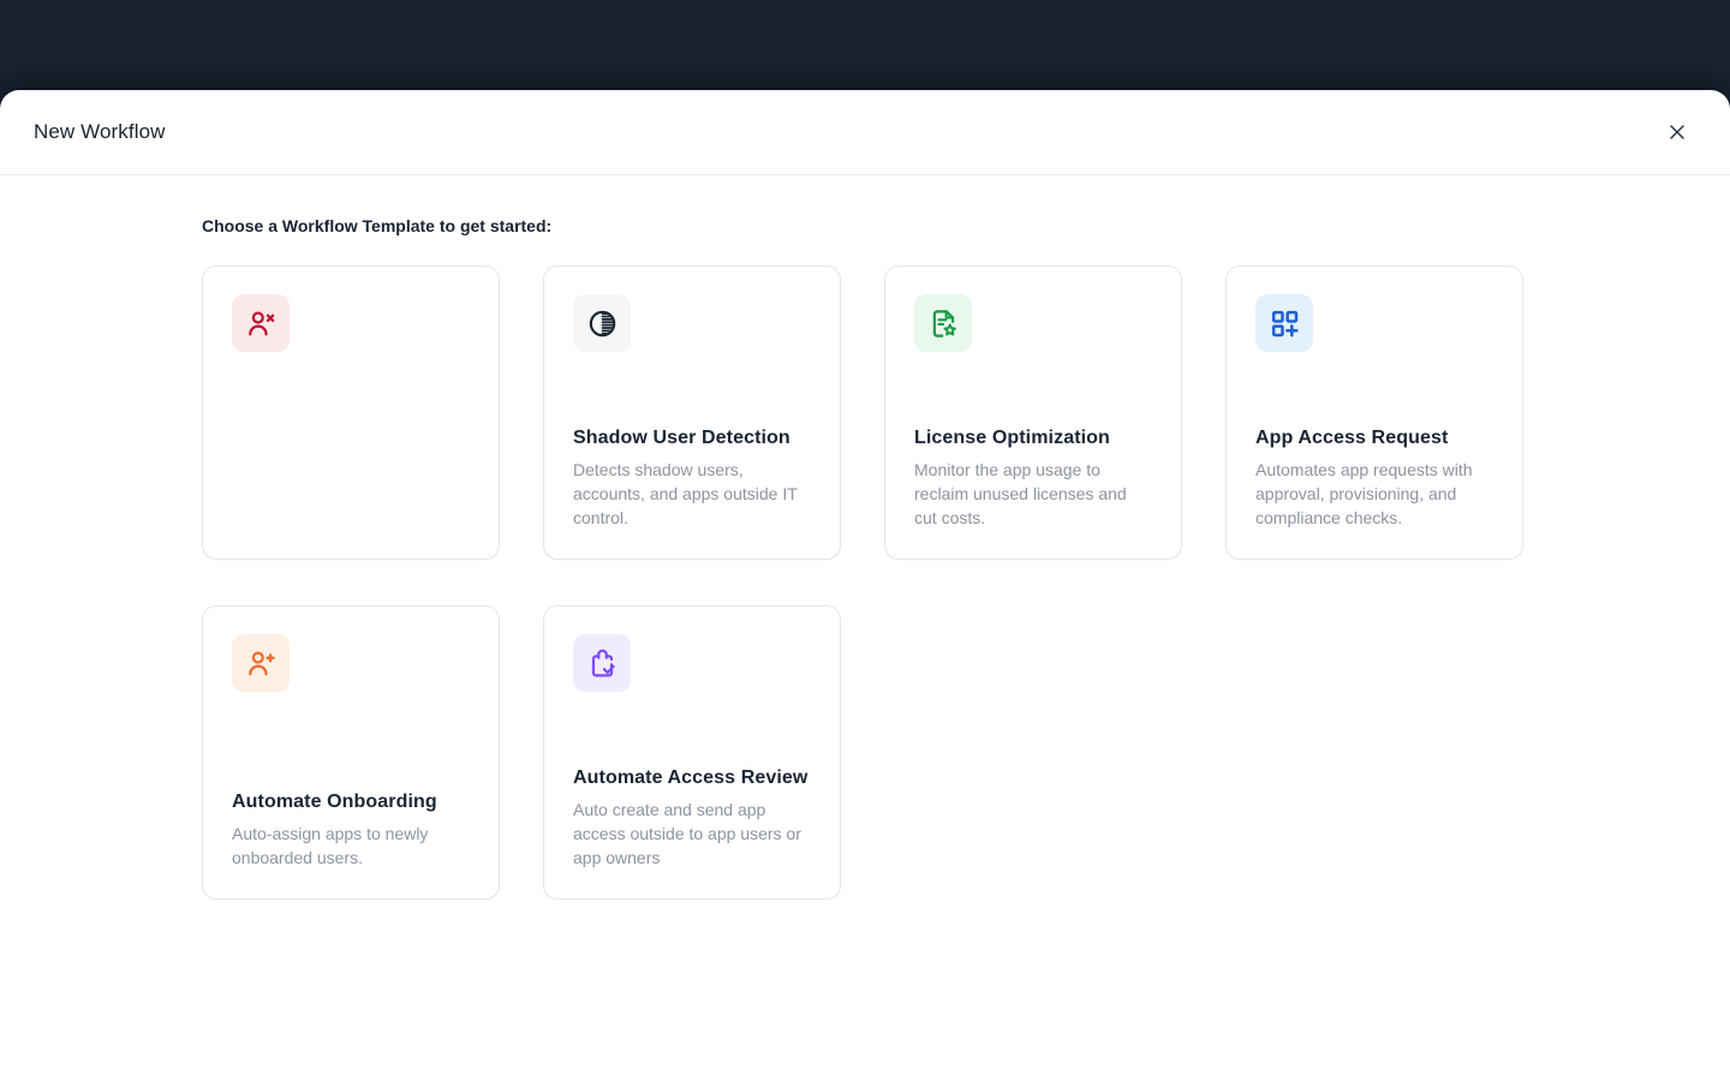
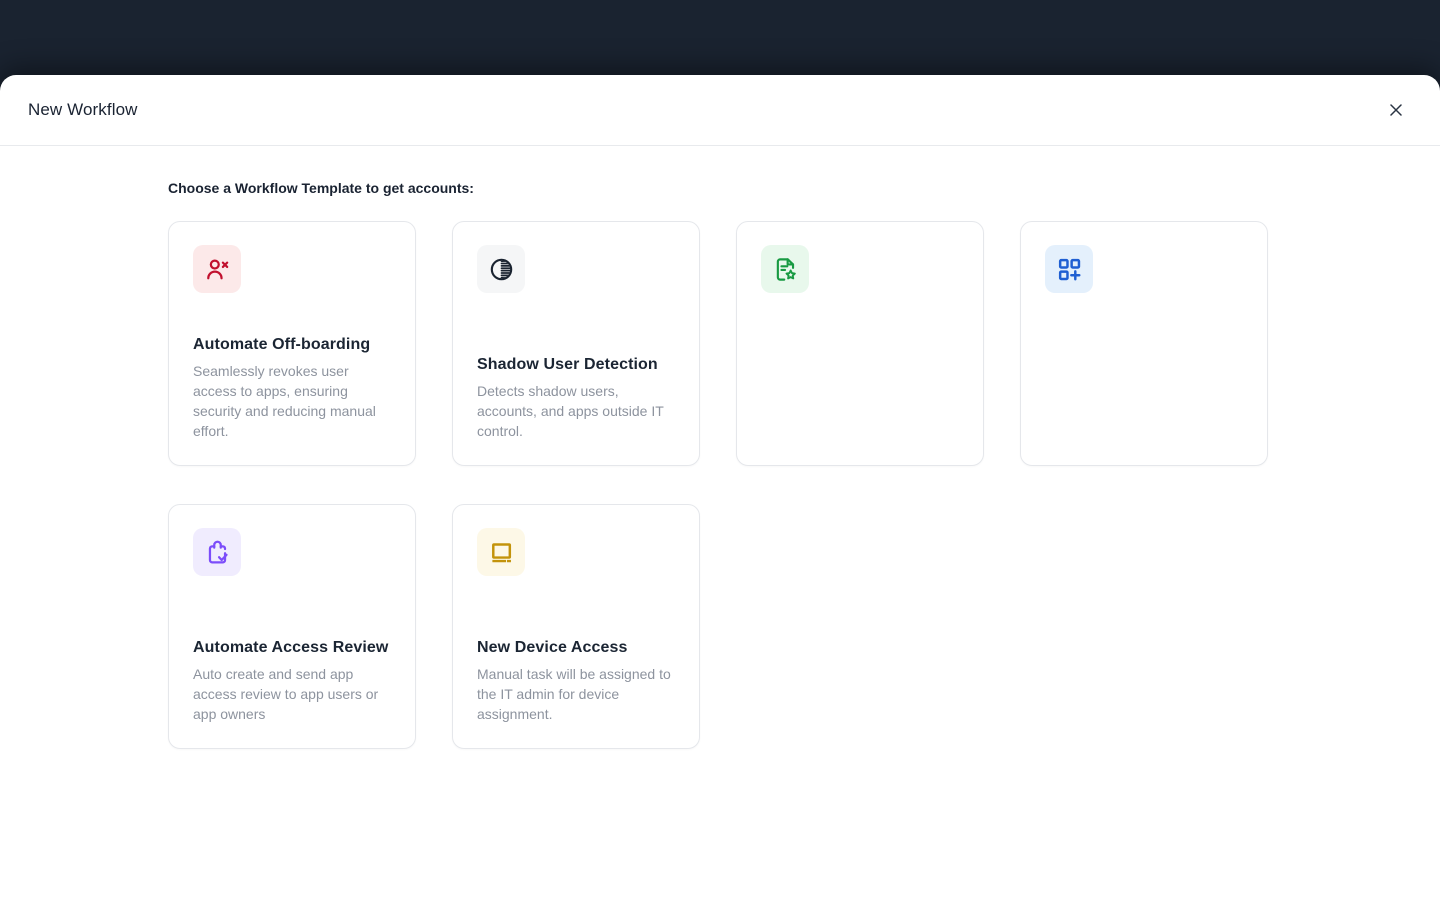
  New Workflow
- Choose a Workflow Template to get started:
+ Choose a Workflow Template to get accounts:
+ Automate Off-boarding
+ Seamlessly revokes user access to apps, ensuring security and reducing manual effort.
  Shadow User Detection
  Detects shadow users, accounts, and apps outside IT control.
- License Optimization
- Monitor the app usage to reclaim unused licenses and cut costs.
- App Access Request
- Automates app requests with approval, provisioning, and compliance checks.
- Automate Onboarding
- Auto-assign apps to newly onboarded users.
  Automate Access Review
- Auto create and send app access outside to app users or app owners
+ Auto create and send app access review to app users or app owners
+ New Device Access
+ Manual task will be assigned to the IT admin for device assignment.
